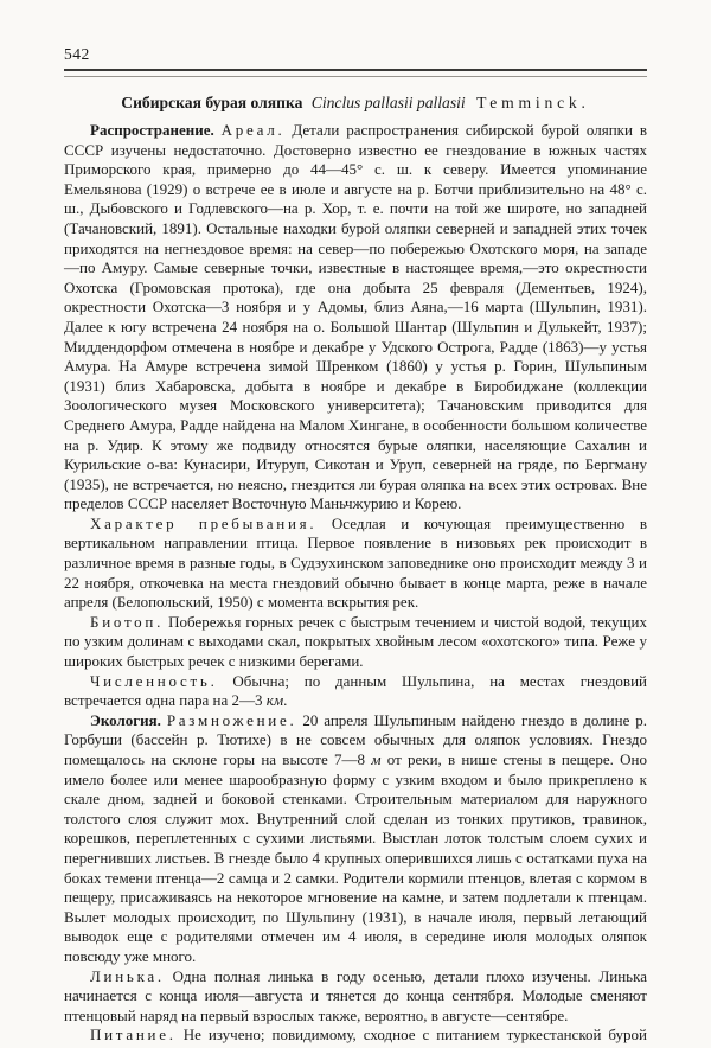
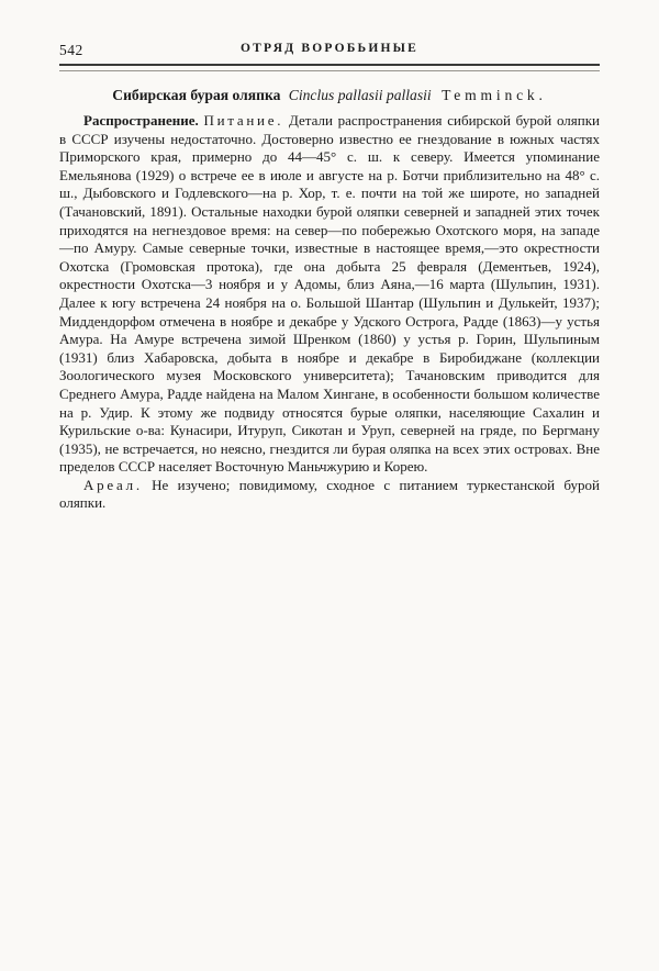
  542
+ ОТРЯД ВОРОБЬИНЫЕ
  Сибирская бурая оляпка Cinclus pallasii pallasii Temminck.
- Распространение. Ареал. Детали распространения сибирской бурой оляпки в СССР изучены недостаточно. Достоверно известно ее гнездование в южных частях Приморского края, примерно до 44—45° с. ш. к северу. Имеется упоминание Емельянова (1929) о встрече ее в июле и августе на р. Ботчи приблизительно на 48° с. ш., Дыбовского и Годлевского—на р. Хор, т. е. почти на той же широте, но западней (Тачановский, 1891). Остальные находки бурой оляпки северней и западней этих точек приходятся на негнездовое время: на север—по побережью Охотского моря, на западе—по Амуру. Самые северные точки, известные в настоящее время,—это окрестности Охотска (Громовская протока), где она добыта 25 февраля (Дементьев, 1924), окрестности Охотска—3 ноября и у Адомы, близ Аяна,—16 марта (Шульпин, 1931). Далее к югу встречена 24 ноября на о. Большой Шантар (Шульпин и Дулькейт, 1937); Миддендорфом отмечена в ноябре и декабре у Удского Острога, Радде (1863)—у устья Амура. На Амуре встречена зимой Шренком (1860) у устья р. Горин, Шульпиным (1931) близ Хабаровска, добыта в ноябре и декабре в Биробиджане (коллекции Зоологического музея Московского университета); Тачановским приводится для Среднего Амура, Радде найдена на Малом Хингане, в особенности большом количестве на р. Удир. К этому же подвиду относятся бурые оляпки, населяющие Сахалин и Курильские о-ва: Кунасири, Итуруп, Сикотан и Уруп, северней на гряде, по Бергману (1935), не встречается, но неясно, гнездится ли бурая оляпка на всех этих островах. Вне пределов СССР населяет Восточную Маньчжурию и Корею.
+ Распространение. Питание. Детали распространения сибирской бурой оляпки в СССР изучены недостаточно. Достоверно известно ее гнездование в южных частях Приморского края, примерно до 44—45° с. ш. к северу. Имеется упоминание Емельянова (1929) о встрече ее в июле и августе на р. Ботчи приблизительно на 48° с. ш., Дыбовского и Годлевского—на р. Хор, т. е. почти на той же широте, но западней (Тачановский, 1891). Остальные находки бурой оляпки северней и западней этих точек приходятся на негнездовое время: на север—по побережью Охотского моря, на западе—по Амуру. Самые северные точки, известные в настоящее время,—это окрестности Охотска (Громовская протока), где она добыта 25 февраля (Дементьев, 1924), окрестности Охотска—3 ноября и у Адомы, близ Аяна,—16 марта (Шульпин, 1931). Далее к югу встречена 24 ноября на о. Большой Шантар (Шульпин и Дулькейт, 1937); Миддендорфом отмечена в ноябре и декабре у Удского Острога, Радде (1863)—у устья Амура. На Амуре встречена зимой Шренком (1860) у устья р. Горин, Шульпиным (1931) близ Хабаровска, добыта в ноябре и декабре в Биробиджане (коллекции Зоологического музея Московского университета); Тачановским приводится для Среднего Амура, Радде найдена на Малом Хингане, в особенности большом количестве на р. Удир. К этому же подвиду относятся бурые оляпки, населяющие Сахалин и Курильские о-ва: Кунасири, Итуруп, Сикотан и Уруп, северней на гряде, по Бергману (1935), не встречается, но неясно, гнездится ли бурая оляпка на всех этих островах. Вне пределов СССР населяет Восточную Маньчжурию и Корею.
- Характер пребывания. Оседлая и кочующая преимущественно в вертикальном направлении птица. Первое появление в низовьях рек происходит в различное время в разные годы, в Судзухинском заповеднике оно происходит между 3 и 22 ноября, откочевка на места гнездовий обычно бывает в конце марта, реже в начале апреля (Белопольский, 1950) с момента вскрытия рек.
- Биотоп. Побережья горных речек с быстрым течением и чистой водой, текущих по узким долинам с выходами скал, покрытых хвойным лесом «охотского» типа. Реже у широких быстрых речек с низкими берегами.
- Численность. Обычна; по данным Шульпина, на местах гнездовий встречается одна пара на 2—3 км.
- Экология. Размножение. 20 апреля Шульпиным найдено гнездо в долине р. Горбуши (бассейн р. Тютихе) в не совсем обычных для оляпок условиях. Гнездо помещалось на склоне горы на высоте 7—8 м от реки, в нише стены в пещере. Оно имело более или менее шарообразную форму с узким входом и было прикреплено к скале дном, задней и боковой стенками. Строительным материалом для наружного толстого слоя служит мох. Внутренний слой сделан из тонких прутиков, травинок, корешков, переплетенных с сухими листьями. Выстлан лоток толстым слоем сухих и перегнивших листьев. В гнезде было 4 крупных оперившихся лишь с остатками пуха на боках темени птенца—2 самца и 2 самки. Родители кормили птенцов, влетая с кормом в пещеру, присаживаясь на некоторое мгновение на камне, и затем подлетали к птенцам. Вылет молодых происходит, по Шульпину (1931), в начале июля, первый летающий выводок еще с родителями отмечен им 4 июля, в середине июля молодых оляпок повсюду уже много.
- Линька. Одна полная линька в году осенью, детали плохо изучены. Линька начинается с конца июля—августа и тянется до конца сентября. Молодые сменяют птенцовый наряд на первый взрослых также, вероятно, в августе—сентябре.
- Питание. Не изучено; повидимому, сходное с питанием туркестанской бурой
+ Ареал. Не изучено; повидимому, сходное с питанием туркестанской бурой оляпки.
